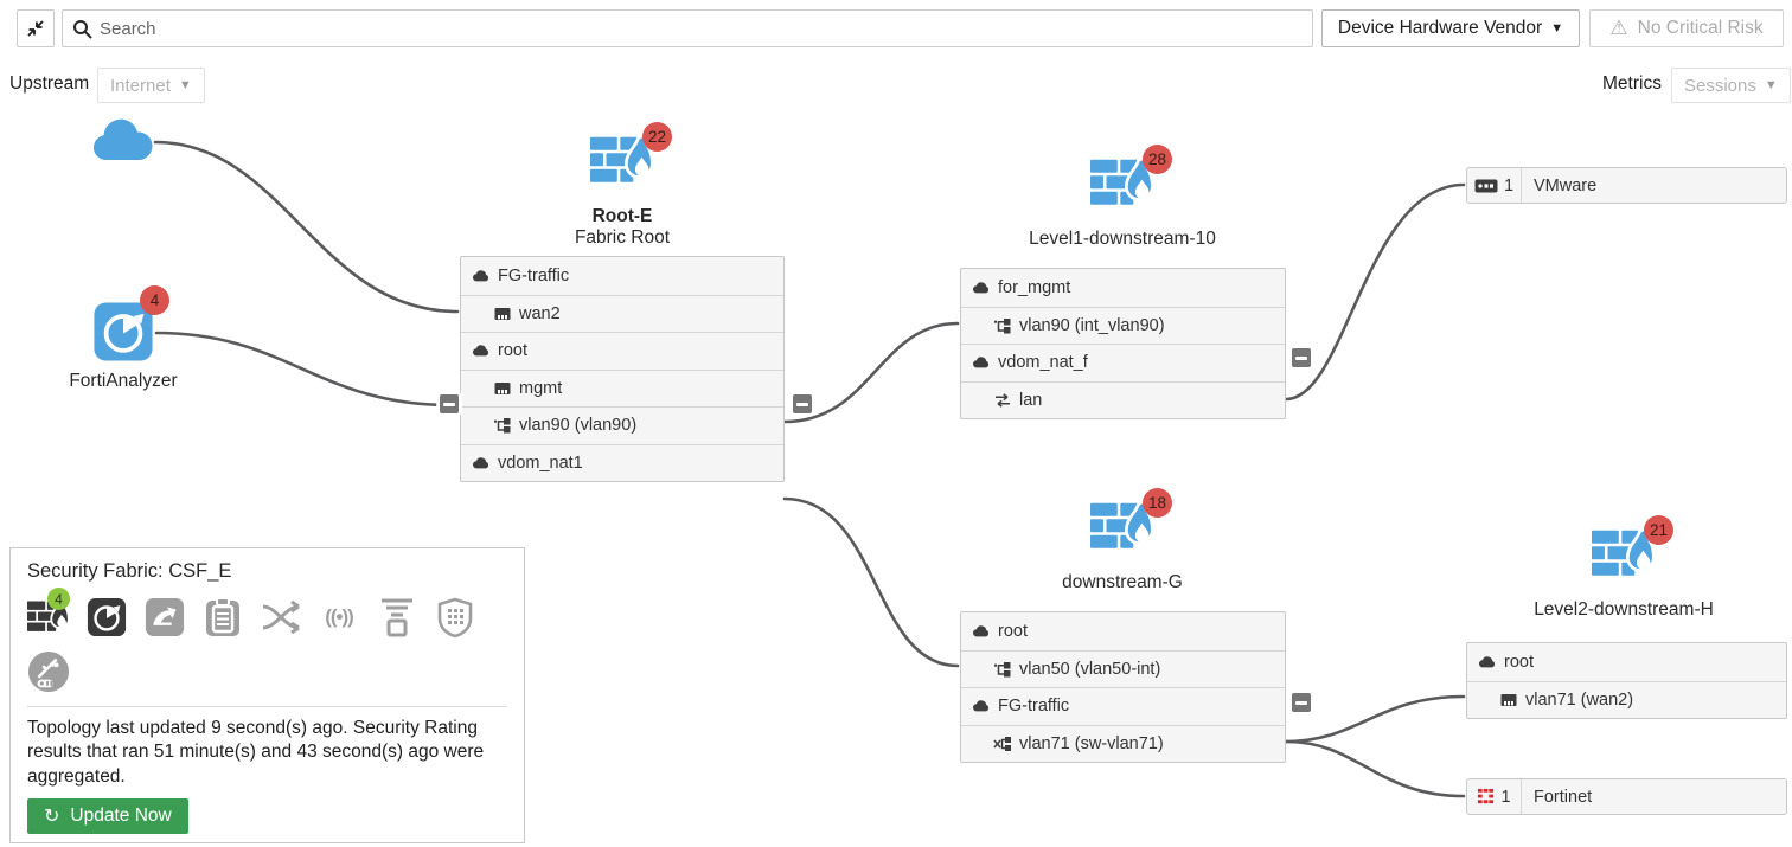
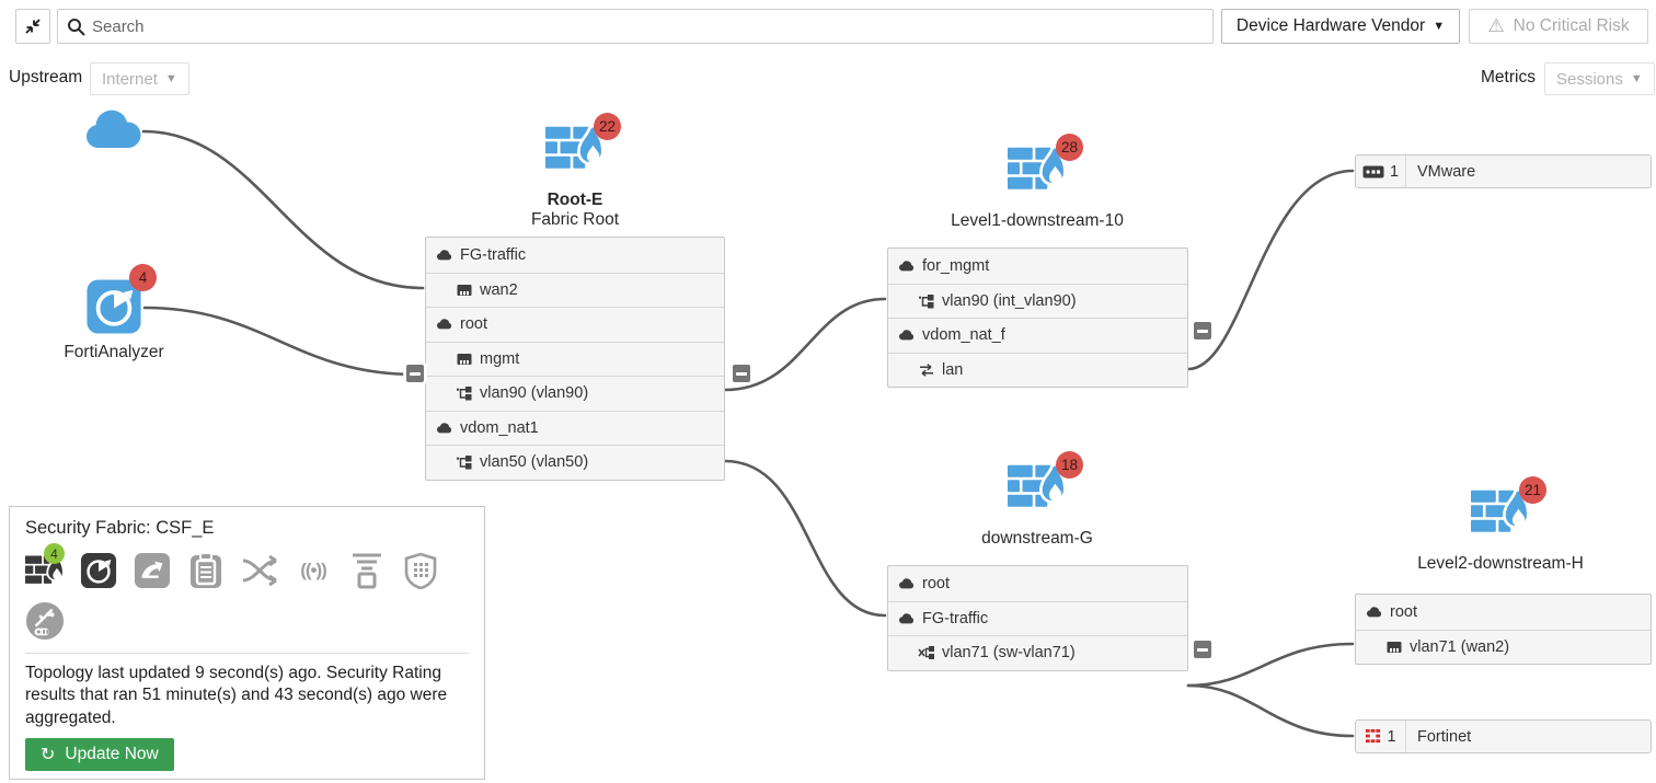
  Search
  Device Hardware Vendor
  ▼
  ⚠
  No Critical Risk
  Upstream
  Internet
  ▼
  Metrics
  Sessions
  ▼
  4
  FortiAnalyzer
  22
  Root-E
  Fabric Root
  FG-traffic
  wan2
  root
  mgmt
  vlan90 (vlan90)
  vdom_nat1
+ vlan50 (vlan50)
  28
  Level1-downstream-10
  for_mgmt
  vlan90 (int_vlan90)
  vdom_nat_f
  lan
  1
  VMware
  18
  downstream-G
  root
- vlan50 (vlan50-int)
  FG-traffic
  vlan71 (sw-vlan71)
  21
  Level2-downstream-H
  root
  vlan71 (wan2)
  1
  Fortinet
  Security Fabric: CSF_E
  4
  ((•))
  Topology last updated 9 second(s) ago. Security Rating results that ran 51 minute(s) and 43 second(s) ago were aggregated.
  ↻
  Update Now
